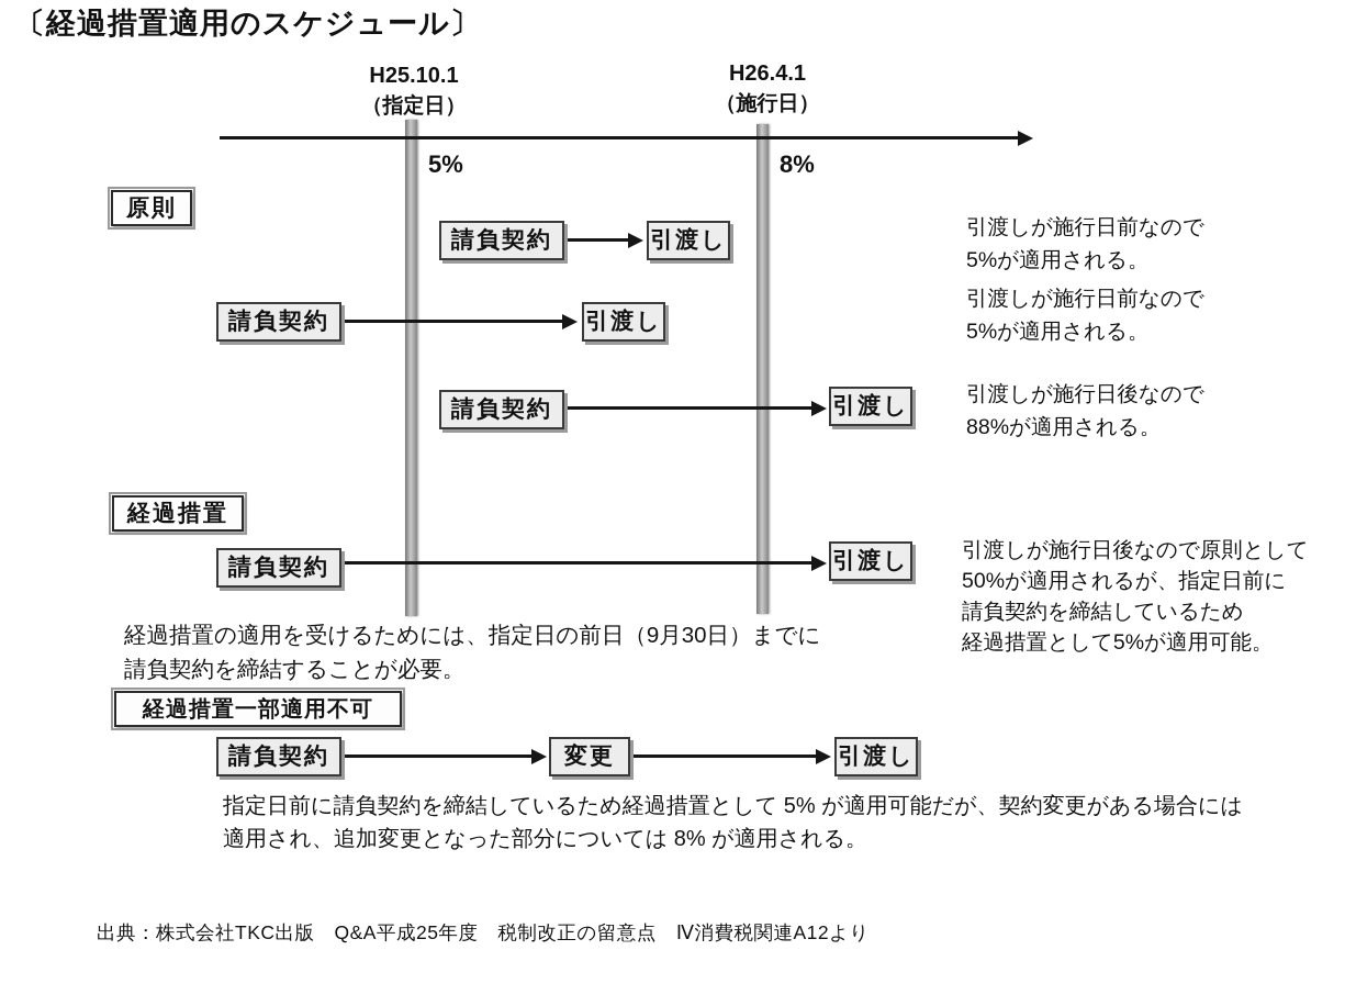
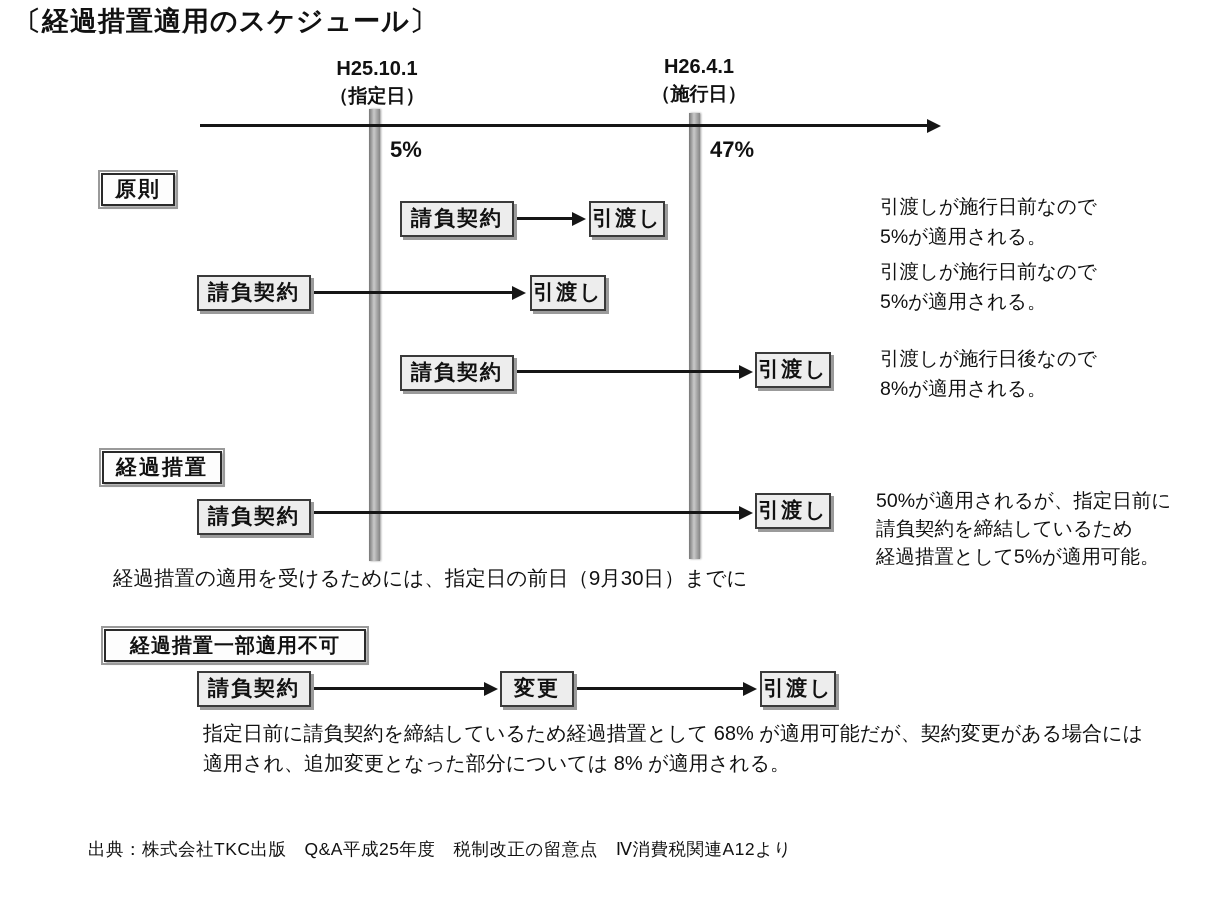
  〔経過措置適用のスケジュール〕
  H25.10.1
  （指定日）
  H26.4.1
  （施行日）
  5%
- 8%
+ 47%
  原則
  請負契約
  引渡し
  引渡しが施行日前なので
  5%が適用される。
  請負契約
  引渡し
  引渡しが施行日前なので
  5%が適用される。
  請負契約
  引渡し
  引渡しが施行日後なので
- 88%が適用される。
+ 8%が適用される。
  経過措置
  請負契約
  引渡し
- 引渡しが施行日後なので原則として
  50%が適用されるが、指定日前に
  請負契約を締結しているため
  経過措置として5%が適用可能。
  経過措置の適用を受けるためには、指定日の前日（9月30日）までに
- 請負契約を締結することが必要。
  経過措置一部適用不可
  請負契約
  変更
  引渡し
- 指定日前に請負契約を締結しているため経過措置として 5% が適用可能だが、契約変更がある場合には
+ 指定日前に請負契約を締結しているため経過措置として 68% が適用可能だが、契約変更がある場合には
  適用され、追加変更となった部分については 8% が適用される。
  出典：株式会社TKC出版 Q&A平成25年度 税制改正の留意点 Ⅳ消費税関連A12より
